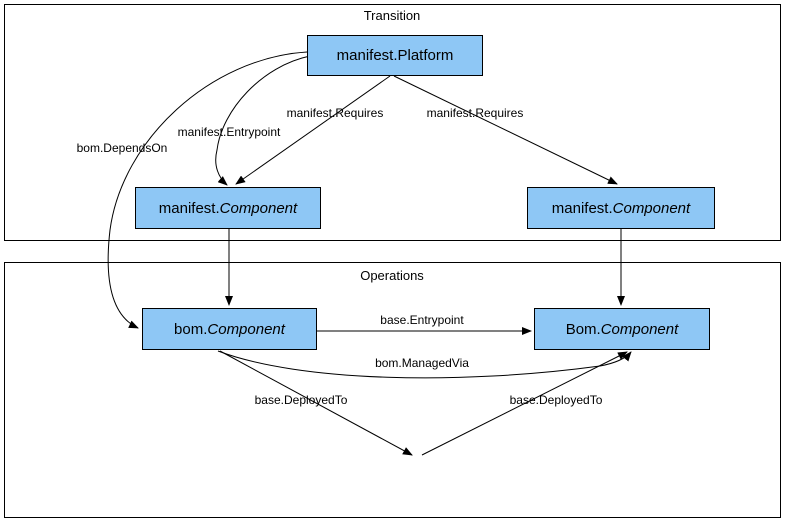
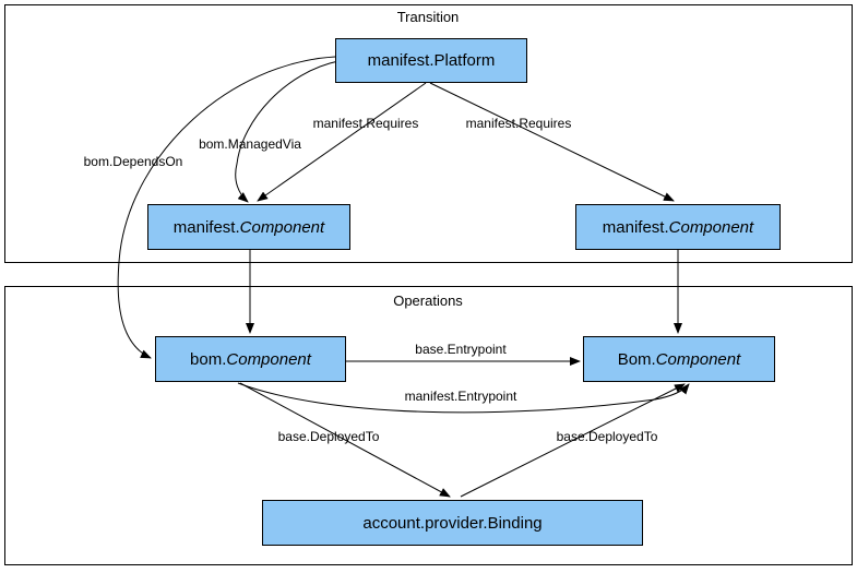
  Transition
  Operations
  manifest.
  Platform
  manifest.
  Component
  manifest.
  Component
  bom.
  Component
  Bom.
  Component
+ account.provider.Binding
  bom.DependsOn
- manifest.Entrypoint
+ bom.ManagedVia
  manifest.Requires
  manifest.Requires
  base.Entrypoint
- bom.ManagedVia
+ manifest.Entrypoint
  base.DeployedTo
  base.DeployedTo
